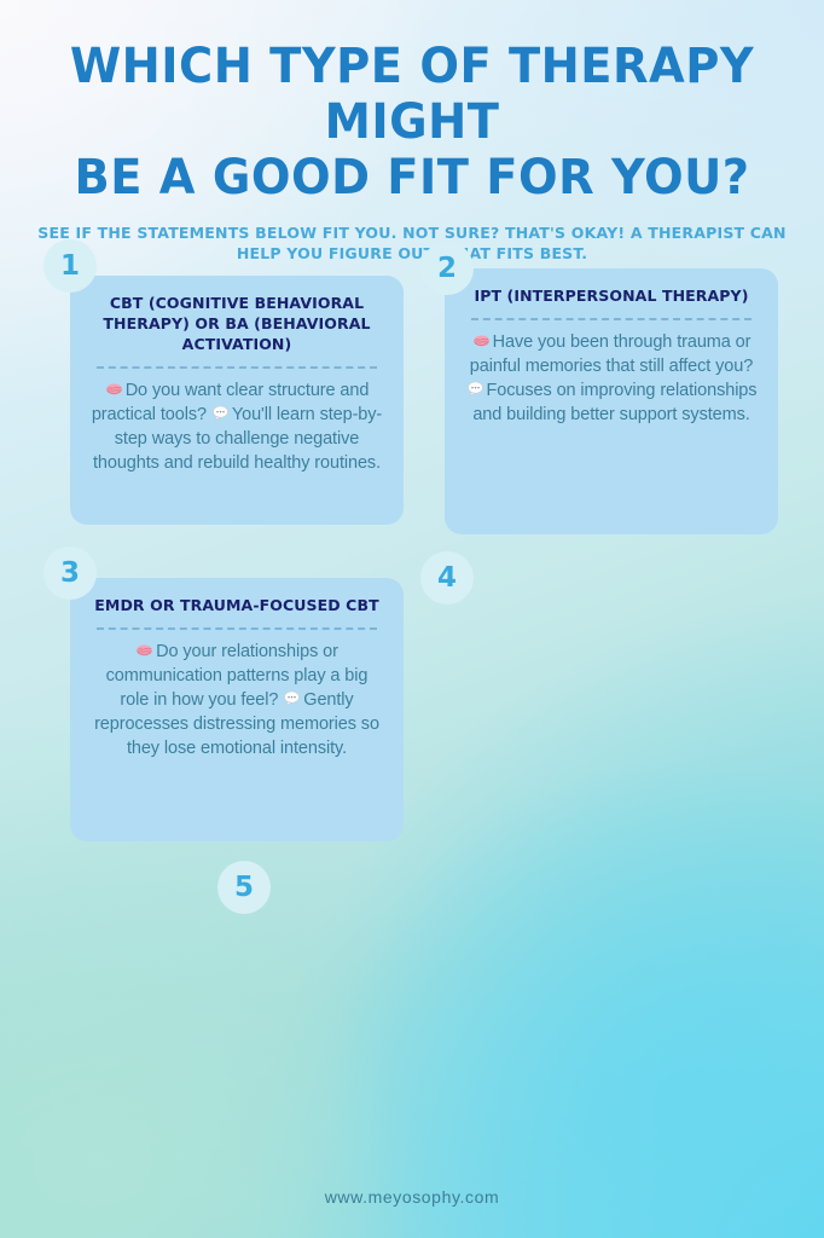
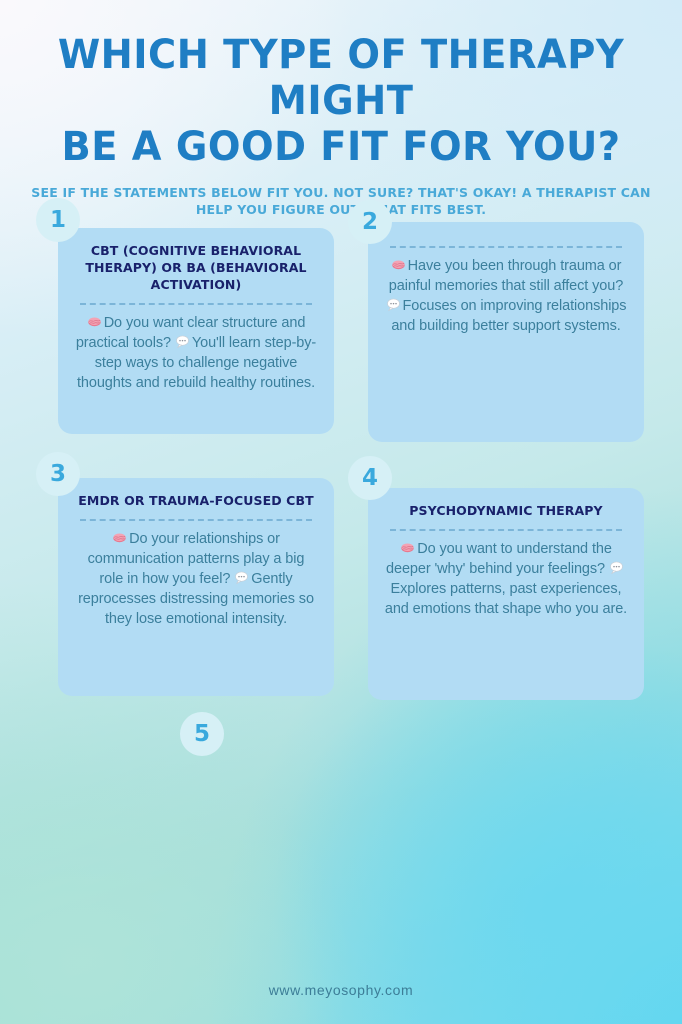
  WHICH TYPE OF THERAPY MIGHT
  BE A GOOD FIT FOR YOU?
  SEE IF THE STATEMENTS BELOW FIT YOU. NOT SURE? THAT'S OKAY! A THERAPIST CAN HELP YOU FIGURE OUAT FITS BEST.
  1
  CBT (COGNITIVE BEHAVIORAL THERAPY) OR BA (BEHAVIORAL ACTIVATION)
  Do you want clear structure and practical tools? You'll learn step-by-step ways to challenge negative thoughts and rebuild healthy routines.
  2
- IPT (INTERPERSONAL THERAPY)
  Have you been through trauma or painful memories that still affect you? Focuses on improving relationships and building better support systems.
  3
  EMDR OR TRAUMA-FOCUSED CBT
  Do your relationships or communication patterns play a big role in how you feel? Gently reprocesses distressing memories so they lose emotional intensity.
  4
+ PSYCHODYNAMIC THERAPY
+ Do you want to understand the deeper 'why' behind your feelings? Explores patterns, past experiences, and emotions that shape who you are.
  5
  www.meyosophy.com
